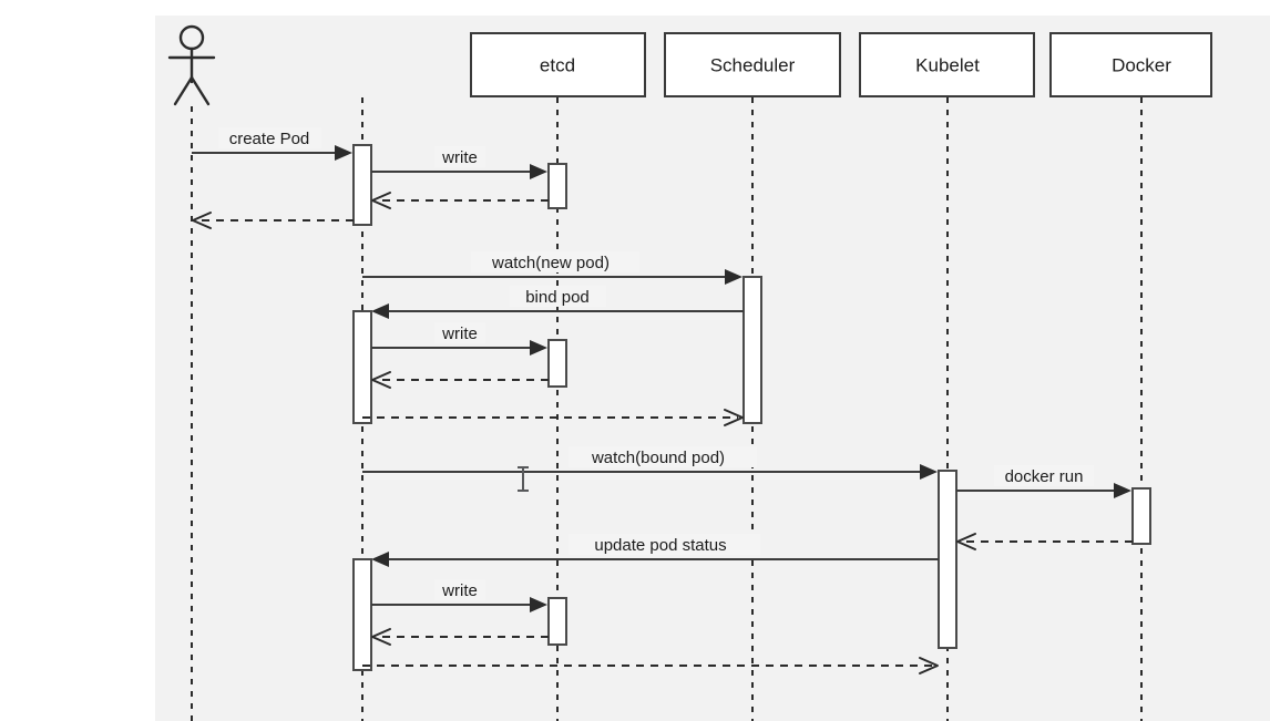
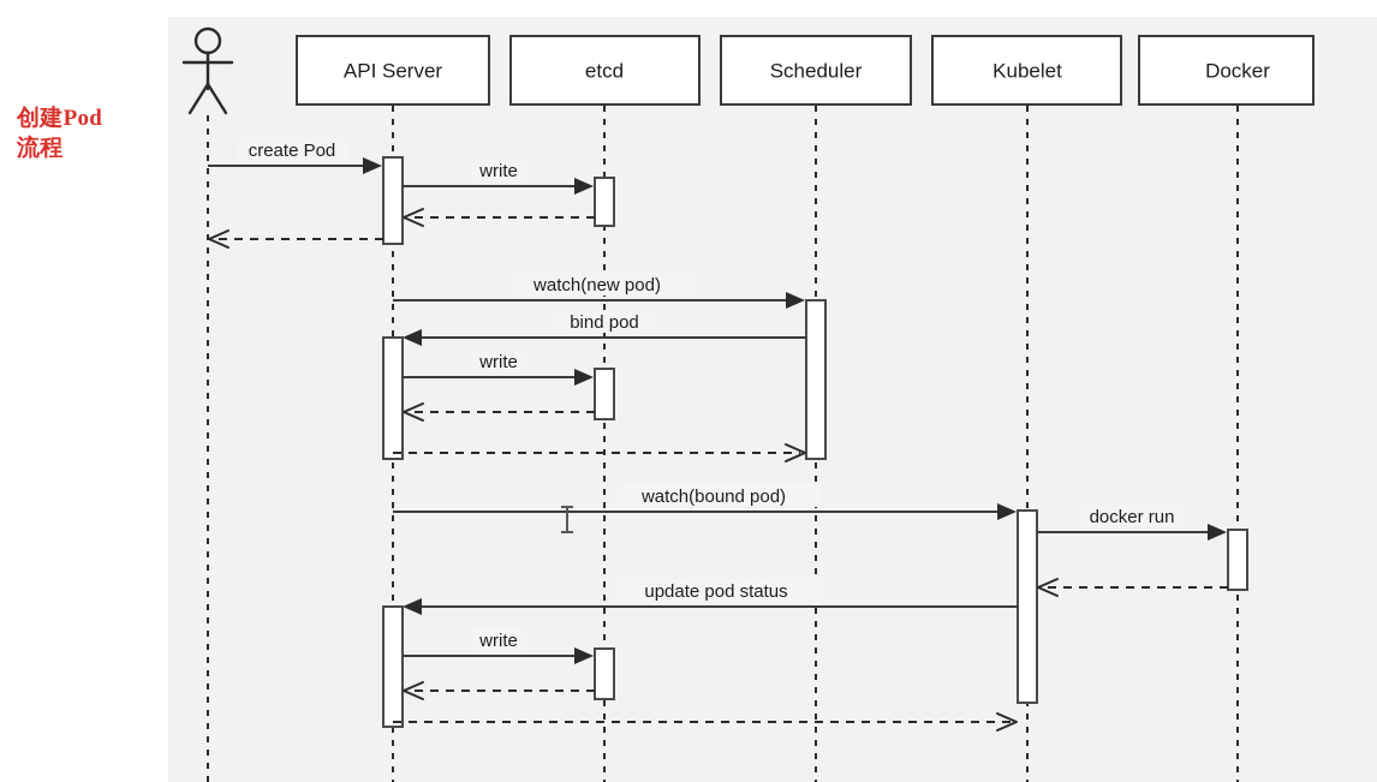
+ 创建Pod
+ 流程
+ API Server
  etcd
  Scheduler
  Kubelet
  Docker
  create Pod
  write
  watch(new pod)
  bind pod
  write
  watch(bound pod)
  docker run
  update pod status
  write
